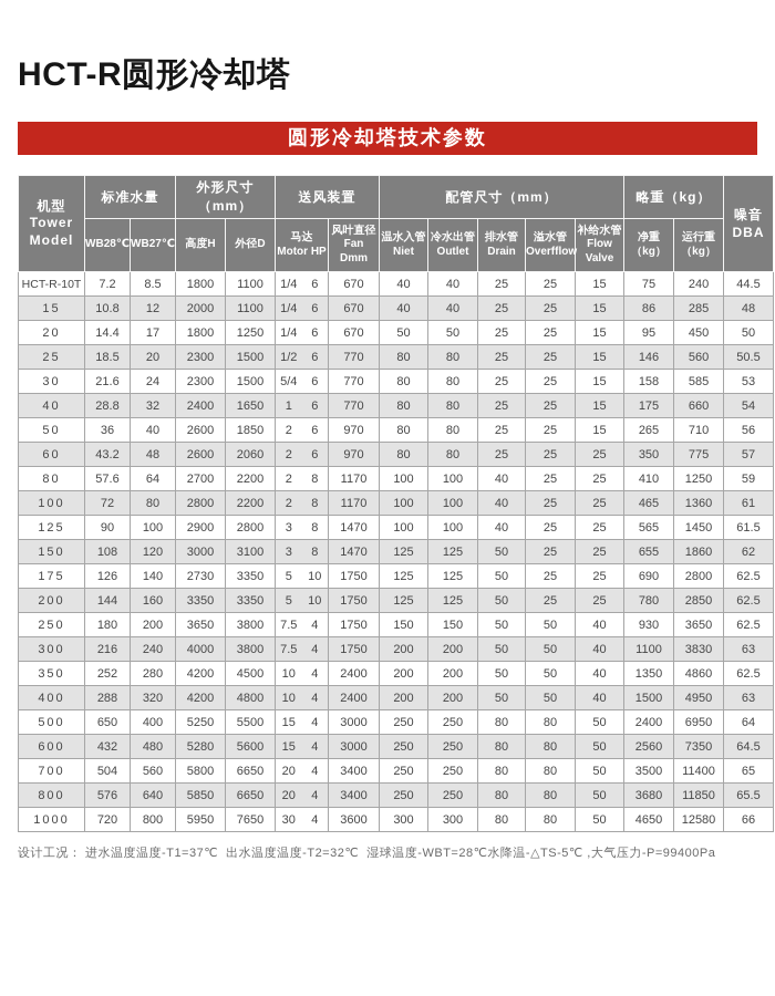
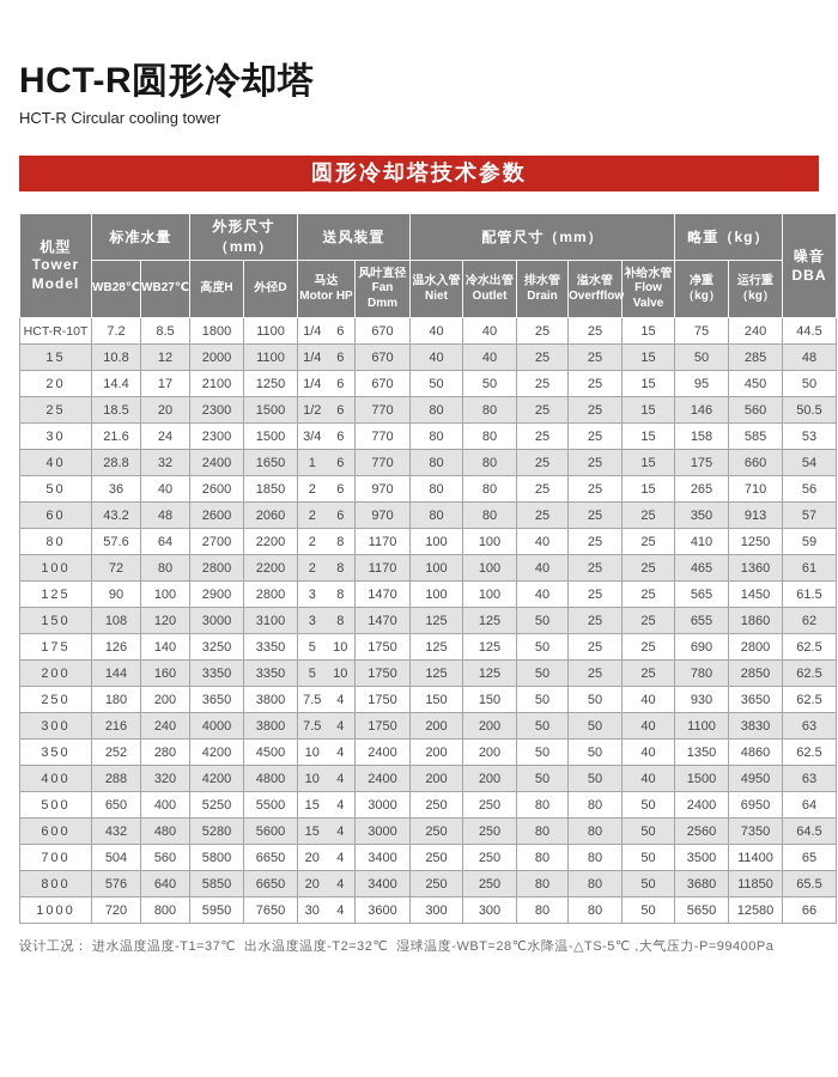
  HCT-R圆形冷却塔
+ HCT-R Circular cooling tower
  圆形冷却塔技术参数
  机型 Tower Model	标准水量	外形尺寸（mm）	送风装置	配管尺寸（mm）	略重（kg）	噪音 DBA
  WB28℃	WB27℃	高度H	外径D	马达 Motor HP	风叶直径 Fan Dmm	温水入管 Niet	冷水出管 Outlet	排水管 Drain	溢水管 Overfflow	补给水管 Flow Valve	净重 （kg）	运行重 （kg）
  HCT-R-10T	7.2	8.5	1800	1100	1/4 6	670	40	40	25	25	15	75	240	44.5
- 15	10.8	12	2000	1100	1/4 6	670	40	40	25	25	15	86	285	48
+ 15	10.8	12	2000	1100	1/4 6	670	40	40	25	25	15	50	285	48
- 20	14.4	17	1800	1250	1/4 6	670	50	50	25	25	15	95	450	50
+ 20	14.4	17	2100	1250	1/4 6	670	50	50	25	25	15	95	450	50
  25	18.5	20	2300	1500	1/2 6	770	80	80	25	25	15	146	560	50.5
- 30	21.6	24	2300	1500	5/4 6	770	80	80	25	25	15	158	585	53
+ 30	21.6	24	2300	1500	3/4 6	770	80	80	25	25	15	158	585	53
  40	28.8	32	2400	1650	1 6	770	80	80	25	25	15	175	660	54
  50	36	40	2600	1850	2 6	970	80	80	25	25	15	265	710	56
- 60	43.2	48	2600	2060	2 6	970	80	80	25	25	25	350	775	57
+ 60	43.2	48	2600	2060	2 6	970	80	80	25	25	25	350	913	57
  80	57.6	64	2700	2200	2 8	1170	100	100	40	25	25	410	1250	59
  100	72	80	2800	2200	2 8	1170	100	100	40	25	25	465	1360	61
  125	90	100	2900	2800	3 8	1470	100	100	40	25	25	565	1450	61.5
  150	108	120	3000	3100	3 8	1470	125	125	50	25	25	655	1860	62
- 175	126	140	2730	3350	5 10	1750	125	125	50	25	25	690	2800	62.5
+ 175	126	140	3250	3350	5 10	1750	125	125	50	25	25	690	2800	62.5
  200	144	160	3350	3350	5 10	1750	125	125	50	25	25	780	2850	62.5
  250	180	200	3650	3800	7.5 4	1750	150	150	50	50	40	930	3650	62.5
  300	216	240	4000	3800	7.5 4	1750	200	200	50	50	40	1100	3830	63
  350	252	280	4200	4500	10 4	2400	200	200	50	50	40	1350	4860	62.5
  400	288	320	4200	4800	10 4	2400	200	200	50	50	40	1500	4950	63
  500	650	400	5250	5500	15 4	3000	250	250	80	80	50	2400	6950	64
  600	432	480	5280	5600	15 4	3000	250	250	80	80	50	2560	7350	64.5
  700	504	560	5800	6650	20 4	3400	250	250	80	80	50	3500	11400	65
  800	576	640	5850	6650	20 4	3400	250	250	80	80	50	3680	11850	65.5
- 1000	720	800	5950	7650	30 4	3600	300	300	80	80	50	4650	12580	66
+ 1000	720	800	5950	7650	30 4	3600	300	300	80	80	50	5650	12580	66
  设计工况： 进水温度温度-T1=37℃ 出水温度温度-T2=32℃ 湿球温度-WBT=28℃水降温-△TS-5℃ ,大气压力-P=99400Pa
